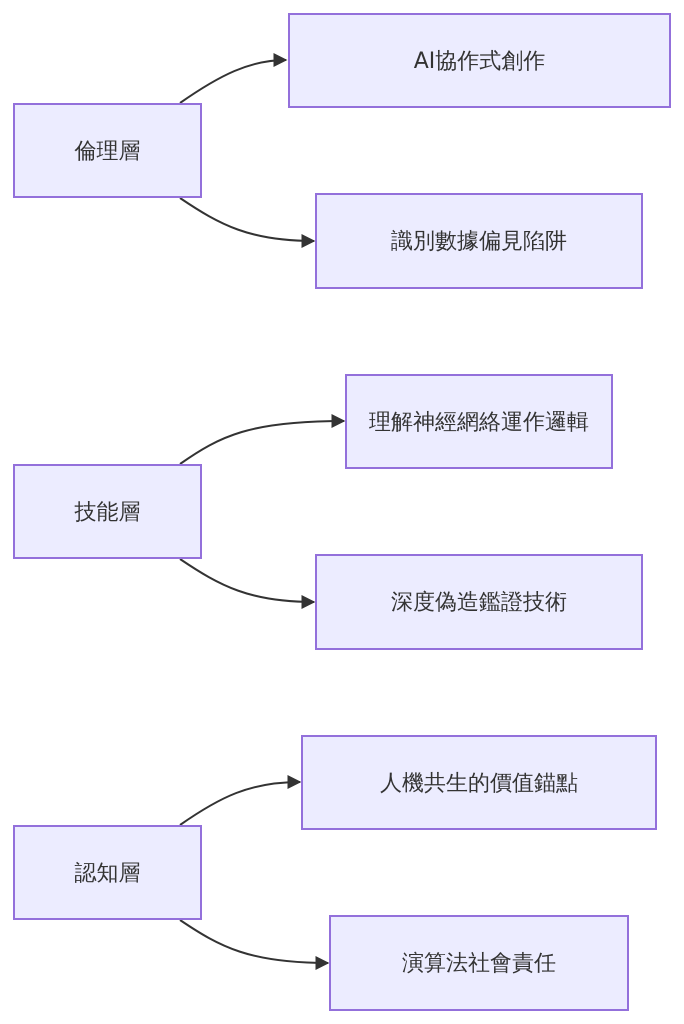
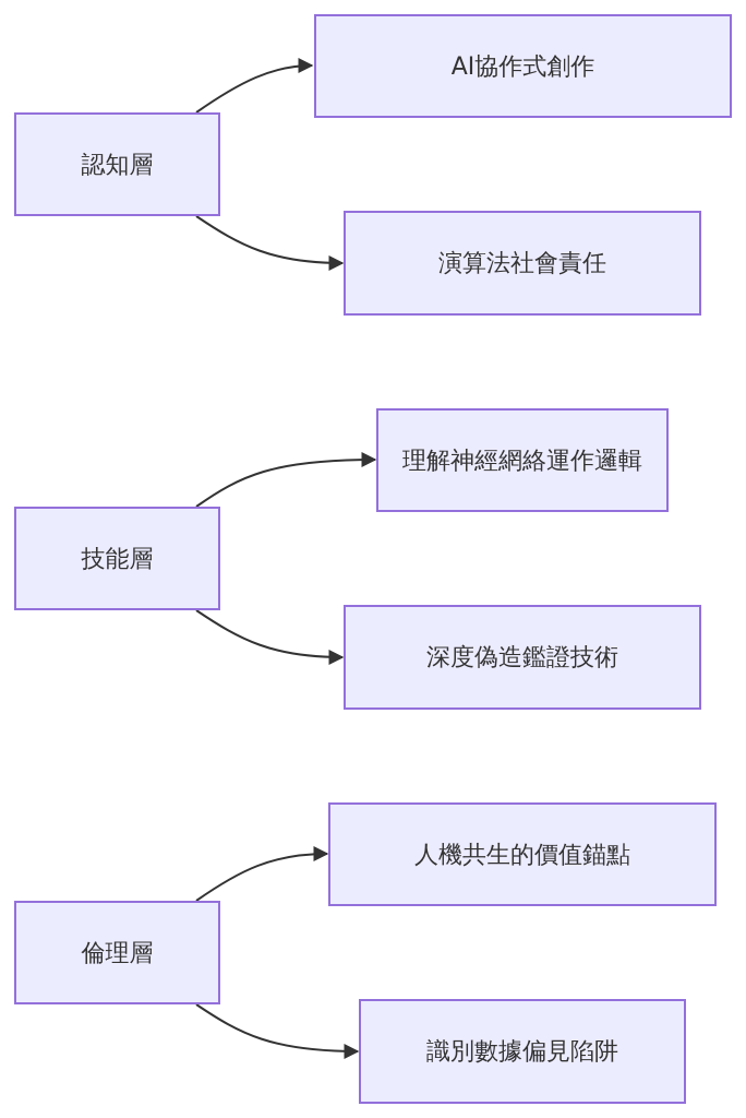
- 倫理層
+ 認知層
  AI協作式創作
- 識別數據偏見陷阱
+ 演算法社會責任
  技能層
  理解神經網絡運作邏輯
  深度偽造鑑證技術
- 認知層
+ 倫理層
  人機共生的價值錨點
- 演算法社會責任
+ 識別數據偏見陷阱
